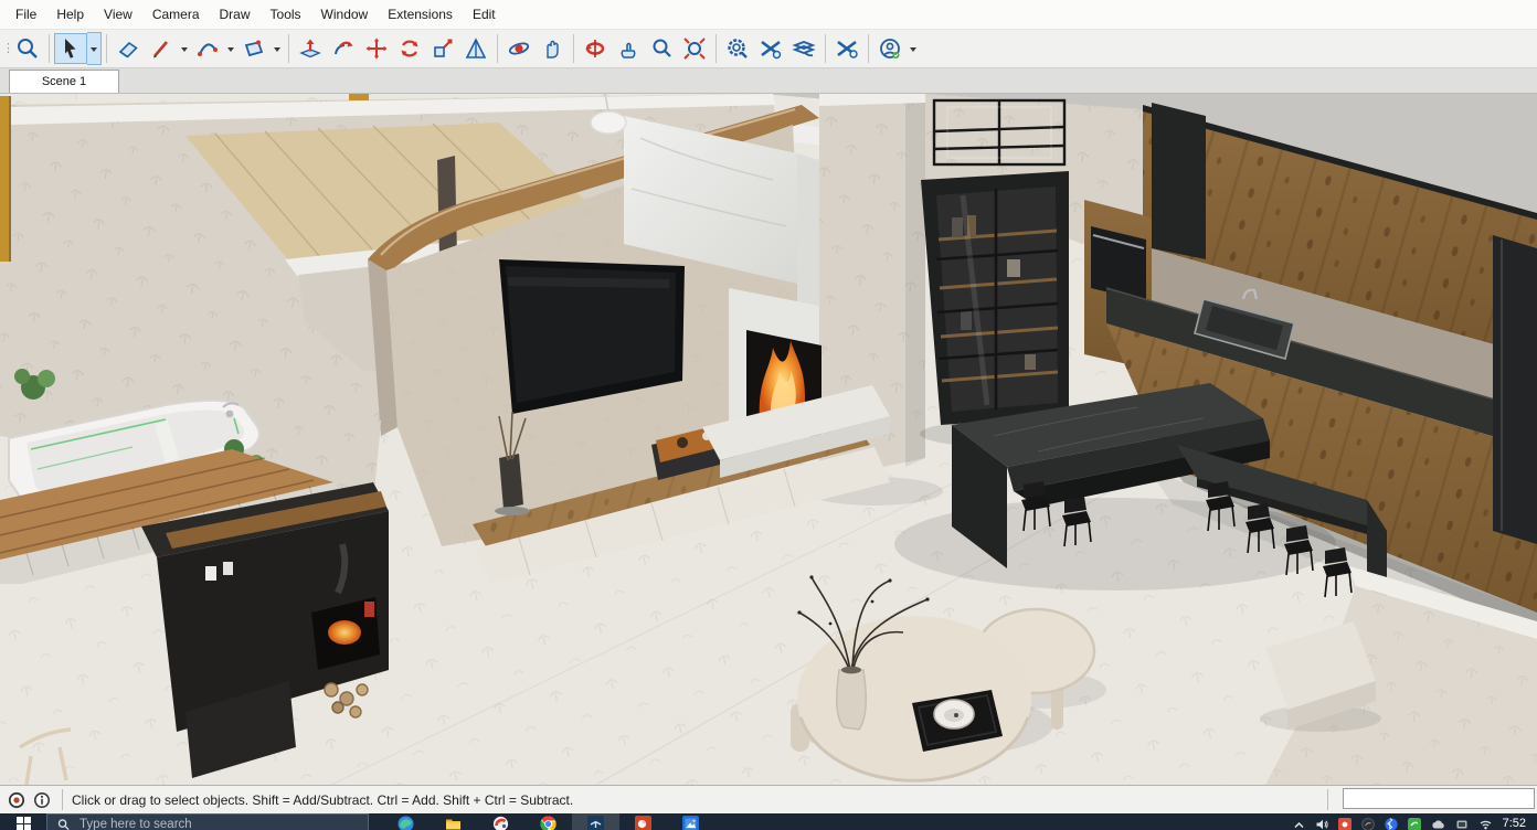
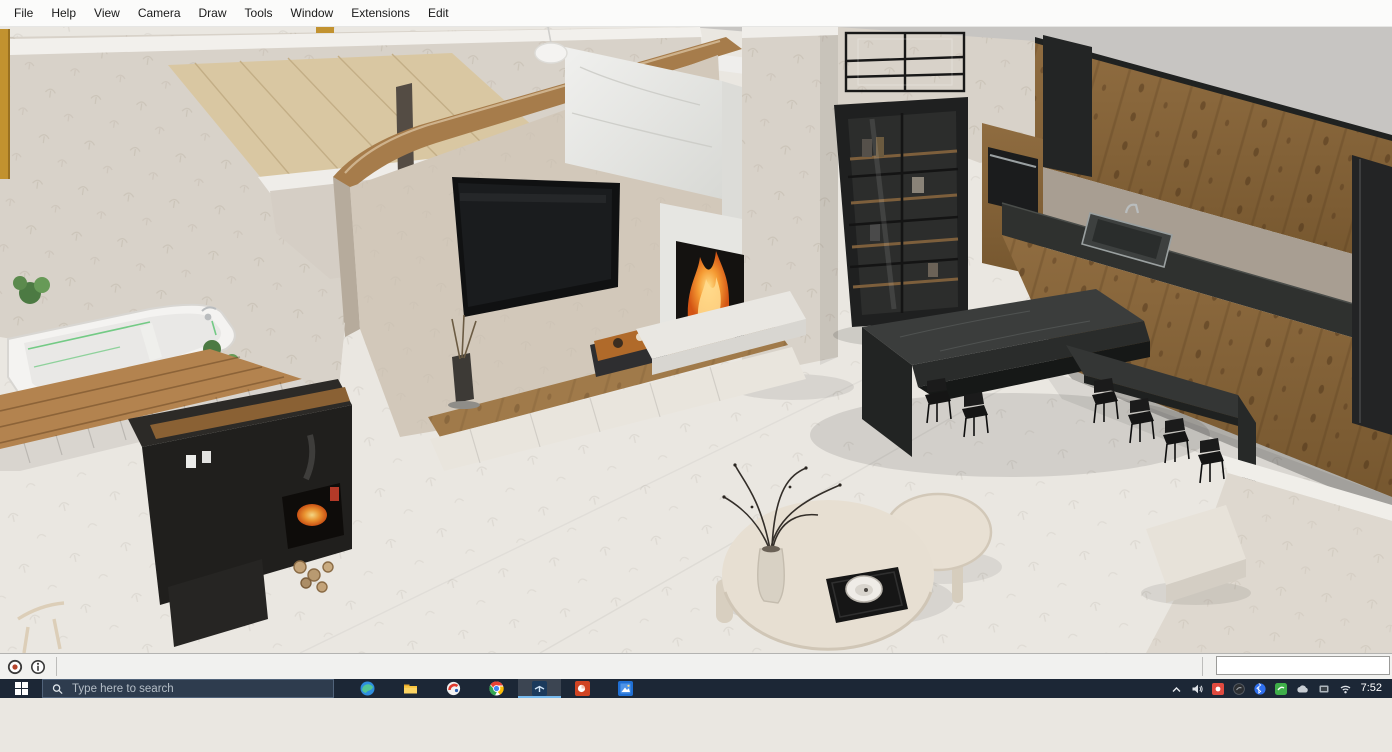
  File
  Help
  View
  Camera
  Draw
  Tools
  Window
  Extensions
  Edit
- ⋮
- Scene 1
- Click or drag to select objects. Shift = Add/Subtract. Ctrl = Add. Shift + Ctrl = Subtract.
  Type here to search
  7:52
